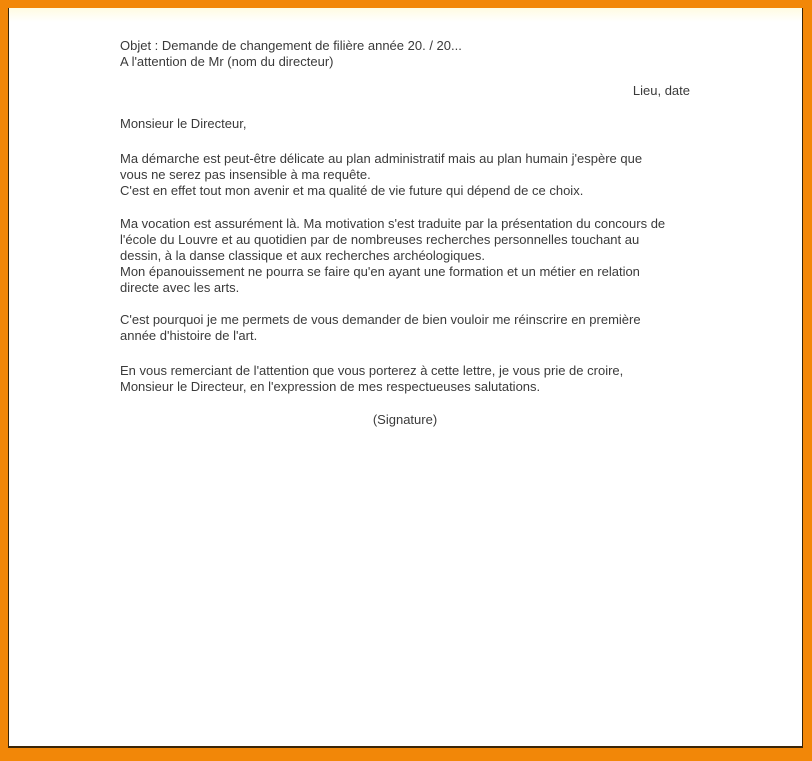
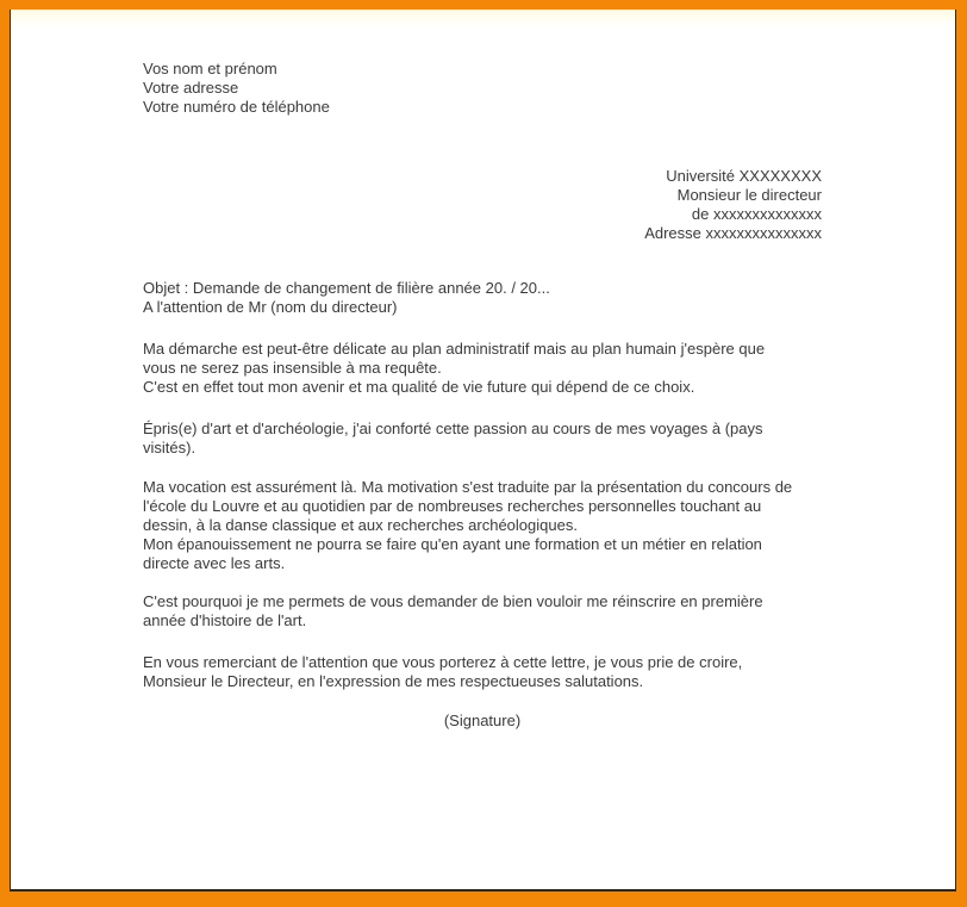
+ Vos nom et prénom
+ Votre adresse
+ Votre numéro de téléphone
+ Université XXXXXXXX
+ Monsieur le directeur
+ de xxxxxxxxxxxxxx
+ Adresse xxxxxxxxxxxxxxx
  Objet : Demande de changement de filière année 20. / 20...
  A l'attention de Mr (nom du directeur)
- Lieu, date
- Monsieur le Directeur,
  Ma démarche est peut-être délicate au plan administratif mais au plan humain j'espère que
  vous ne serez pas insensible à ma requête.
  C'est en effet tout mon avenir et ma qualité de vie future qui dépend de ce choix.
+ Épris(e) d'art et d'archéologie, j'ai conforté cette passion au cours de mes voyages à (pays
+ visités).
  Ma vocation est assurément là. Ma motivation s'est traduite par la présentation du concours de
  l'école du Louvre et au quotidien par de nombreuses recherches personnelles touchant au
  dessin, à la danse classique et aux recherches archéologiques.
  Mon épanouissement ne pourra se faire qu'en ayant une formation et un métier en relation
  directe avec les arts.
  C'est pourquoi je me permets de vous demander de bien vouloir me réinscrire en première
  année d'histoire de l'art.
  En vous remerciant de l'attention que vous porterez à cette lettre, je vous prie de croire,
  Monsieur le Directeur, en l'expression de mes respectueuses salutations.
  (Signature)
